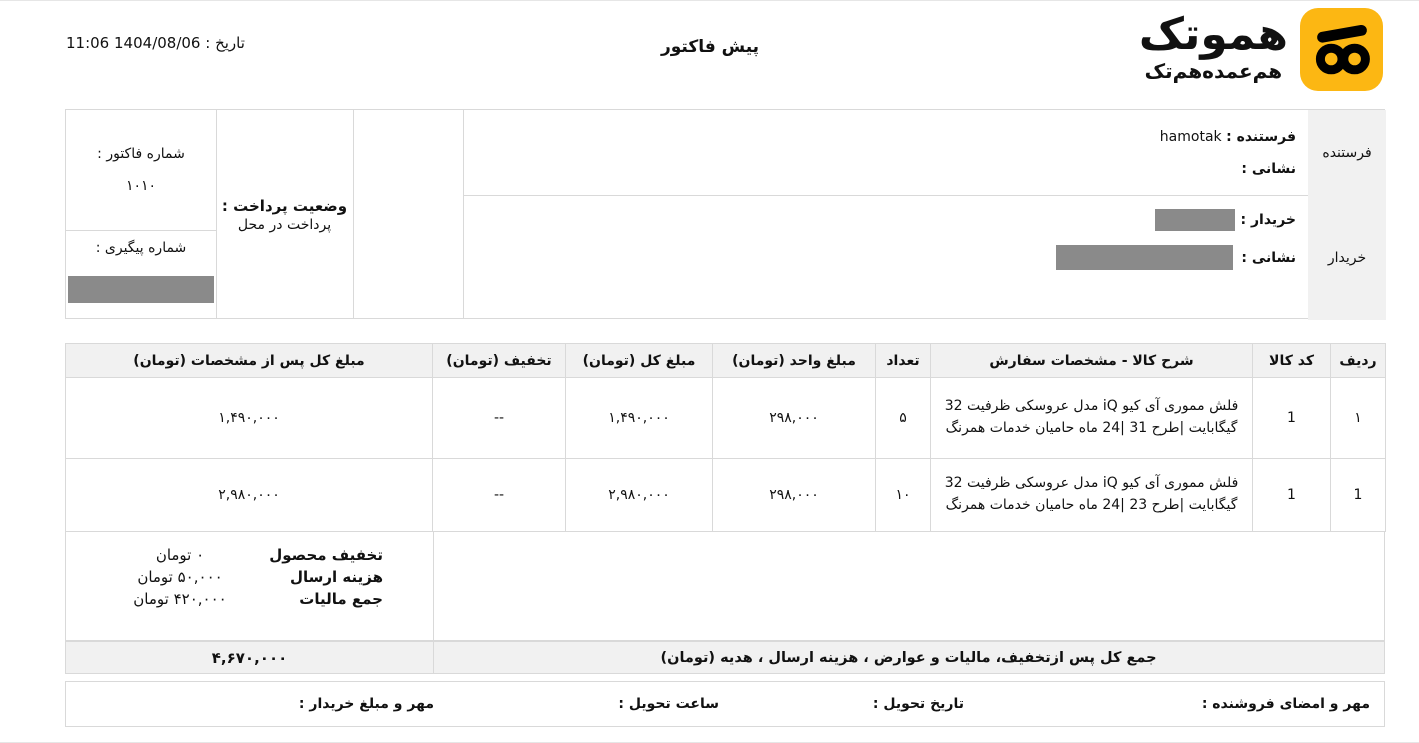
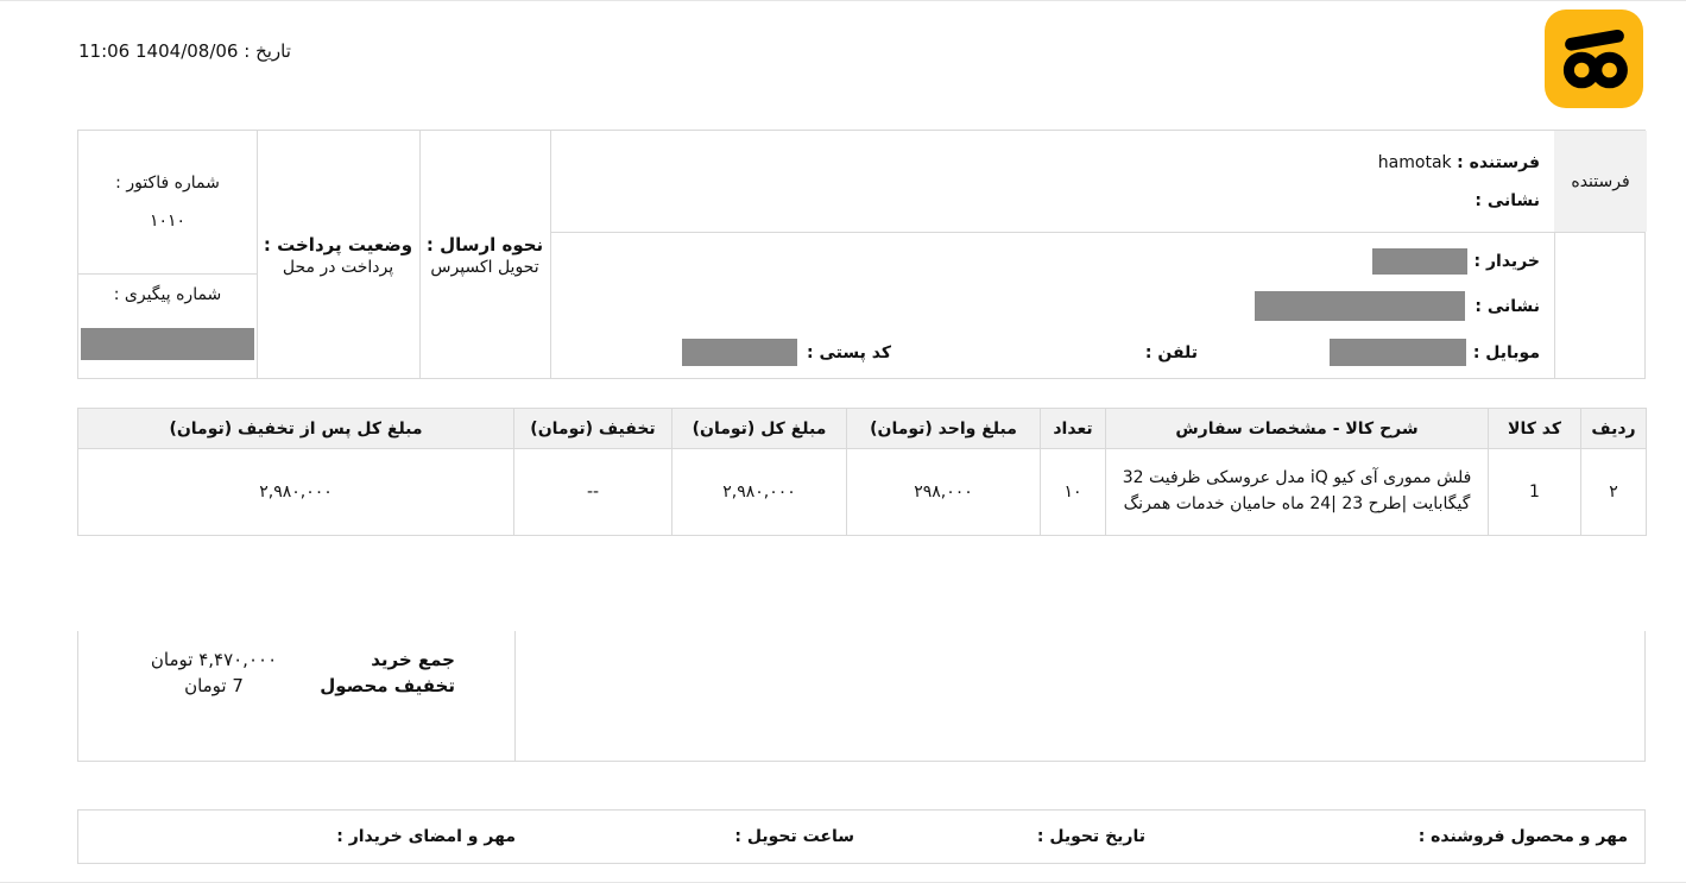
  تاریخ : 1404/08/06 11:06
- پیش فاکتور
- هموتک
- همعمده‌هم‌تک
  شماره فاکتور :
  ۱۰۱۰
  شماره پیگیری :
  وضعیت پرداخت :
  پرداخت در محل
+ نحوه ارسال :
+ تحویل اکسپرس
  فرستنده : hamotak
  نشانی :
  خریدار :
  نشانی :
+ موبایل :
+ تلفن :
+ کد پستی :
  فرستنده
- خریدار
- ردیف	کد کالا	شرح کالا - مشخصات سفارش	تعداد	مبلغ واحد (تومان)	مبلغ کل (تومان)	تخفیف (تومان)	مبلغ کل پس از مشخصات (تومان)
+ ردیف	کد کالا	شرح کالا - مشخصات سفارش	تعداد	مبلغ واحد (تومان)	مبلغ کل (تومان)	تخفیف (تومان)	مبلغ کل پس از تخفیف (تومان)
- ۱	1	فلش مموری آی کیو iQ مدل عروسکی ظرفیت 32 گیگابایت |طرح 31 |24 ماه حامیان خدمات همرنگ	۵	۲۹۸,۰۰۰	۱,۴۹۰,۰۰۰	--	۱,۴۹۰,۰۰۰
- 1	1	فلش مموری آی کیو iQ مدل عروسکی ظرفیت 32 گیگابایت |طرح 23 |24 ماه حامیان خدمات همرنگ	۱۰	۲۹۸,۰۰۰	۲,۹۸۰,۰۰۰	--	۲,۹۸۰,۰۰۰
+ ۲	1	فلش مموری آی کیو iQ مدل عروسکی ظرفیت 32 گیگابایت |طرح 23 |24 ماه حامیان خدمات همرنگ	۱۰	۲۹۸,۰۰۰	۲,۹۸۰,۰۰۰	--	۲,۹۸۰,۰۰۰
+ جمع خرید
+ ۴,۴۷۰,۰۰۰ تومان
  تخفیف محصول
- ۰ تومان
+ 7 تومان
- هزینه ارسال
- ۵۰,۰۰۰ تومان
- جمع مالیات
- ۴۲۰,۰۰۰ تومان
- ۴,۶۷۰,۰۰۰
- جمع کل پس ازتخفیف، مالیات و عوارض ، هزینه ارسال ، هدیه (تومان)
- مهر و امضای فروشنده :
+ مهر و محصول فروشنده :
  تاریخ تحویل :
  ساعت تحویل :
- مهر و مبلغ خریدار :
+ مهر و امضای خریدار :
